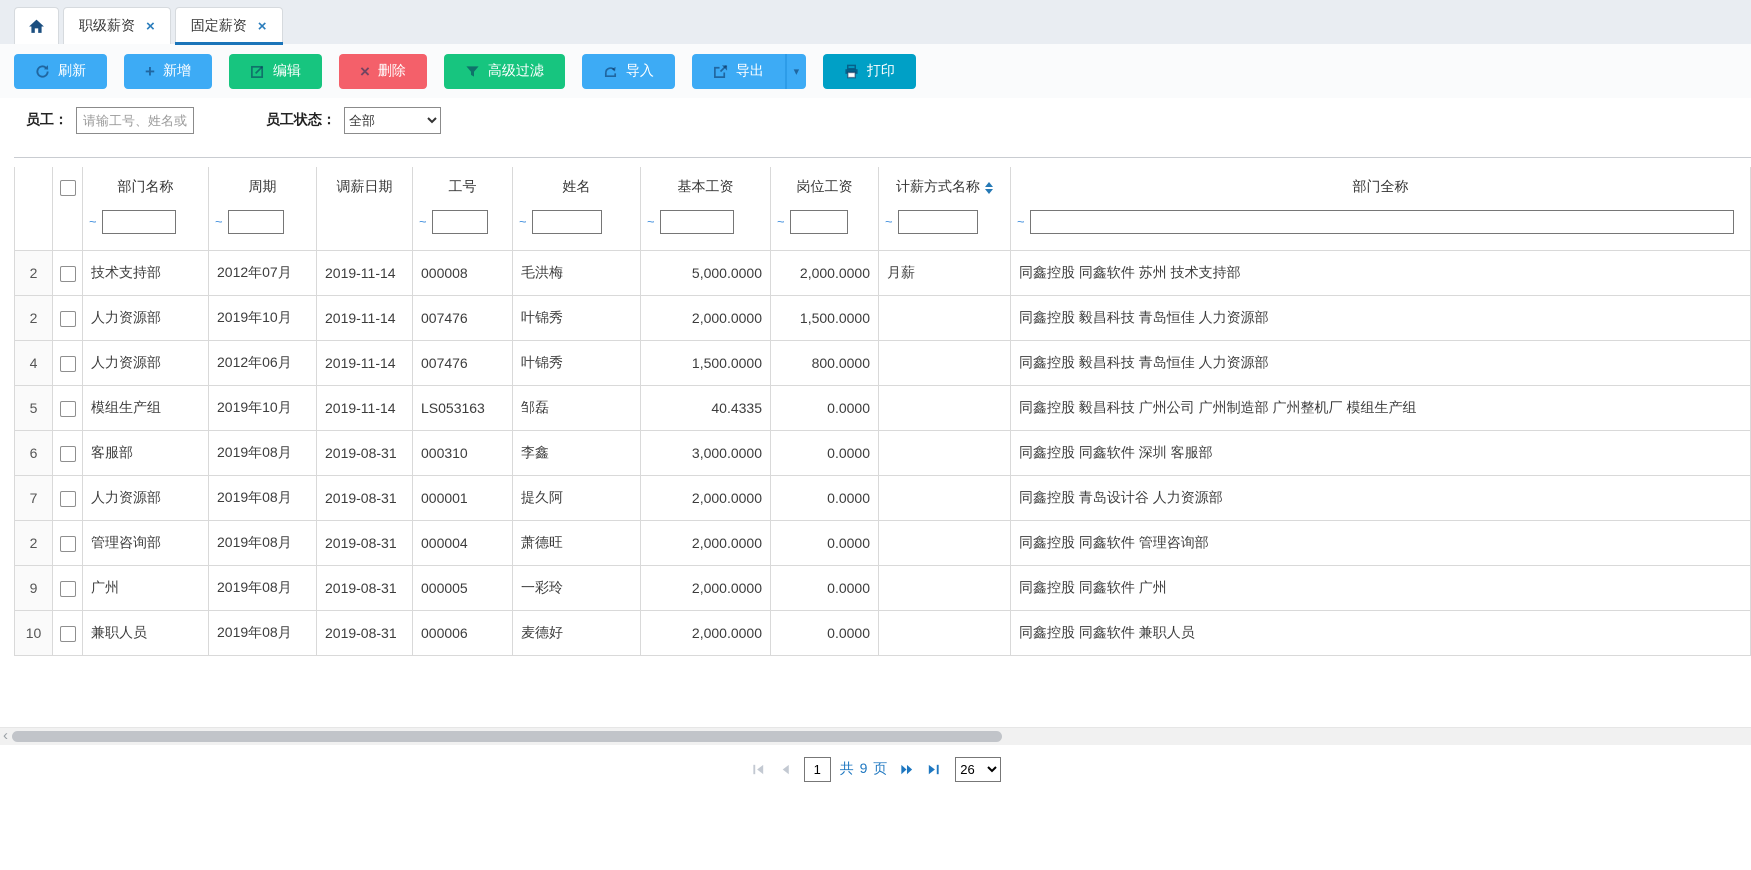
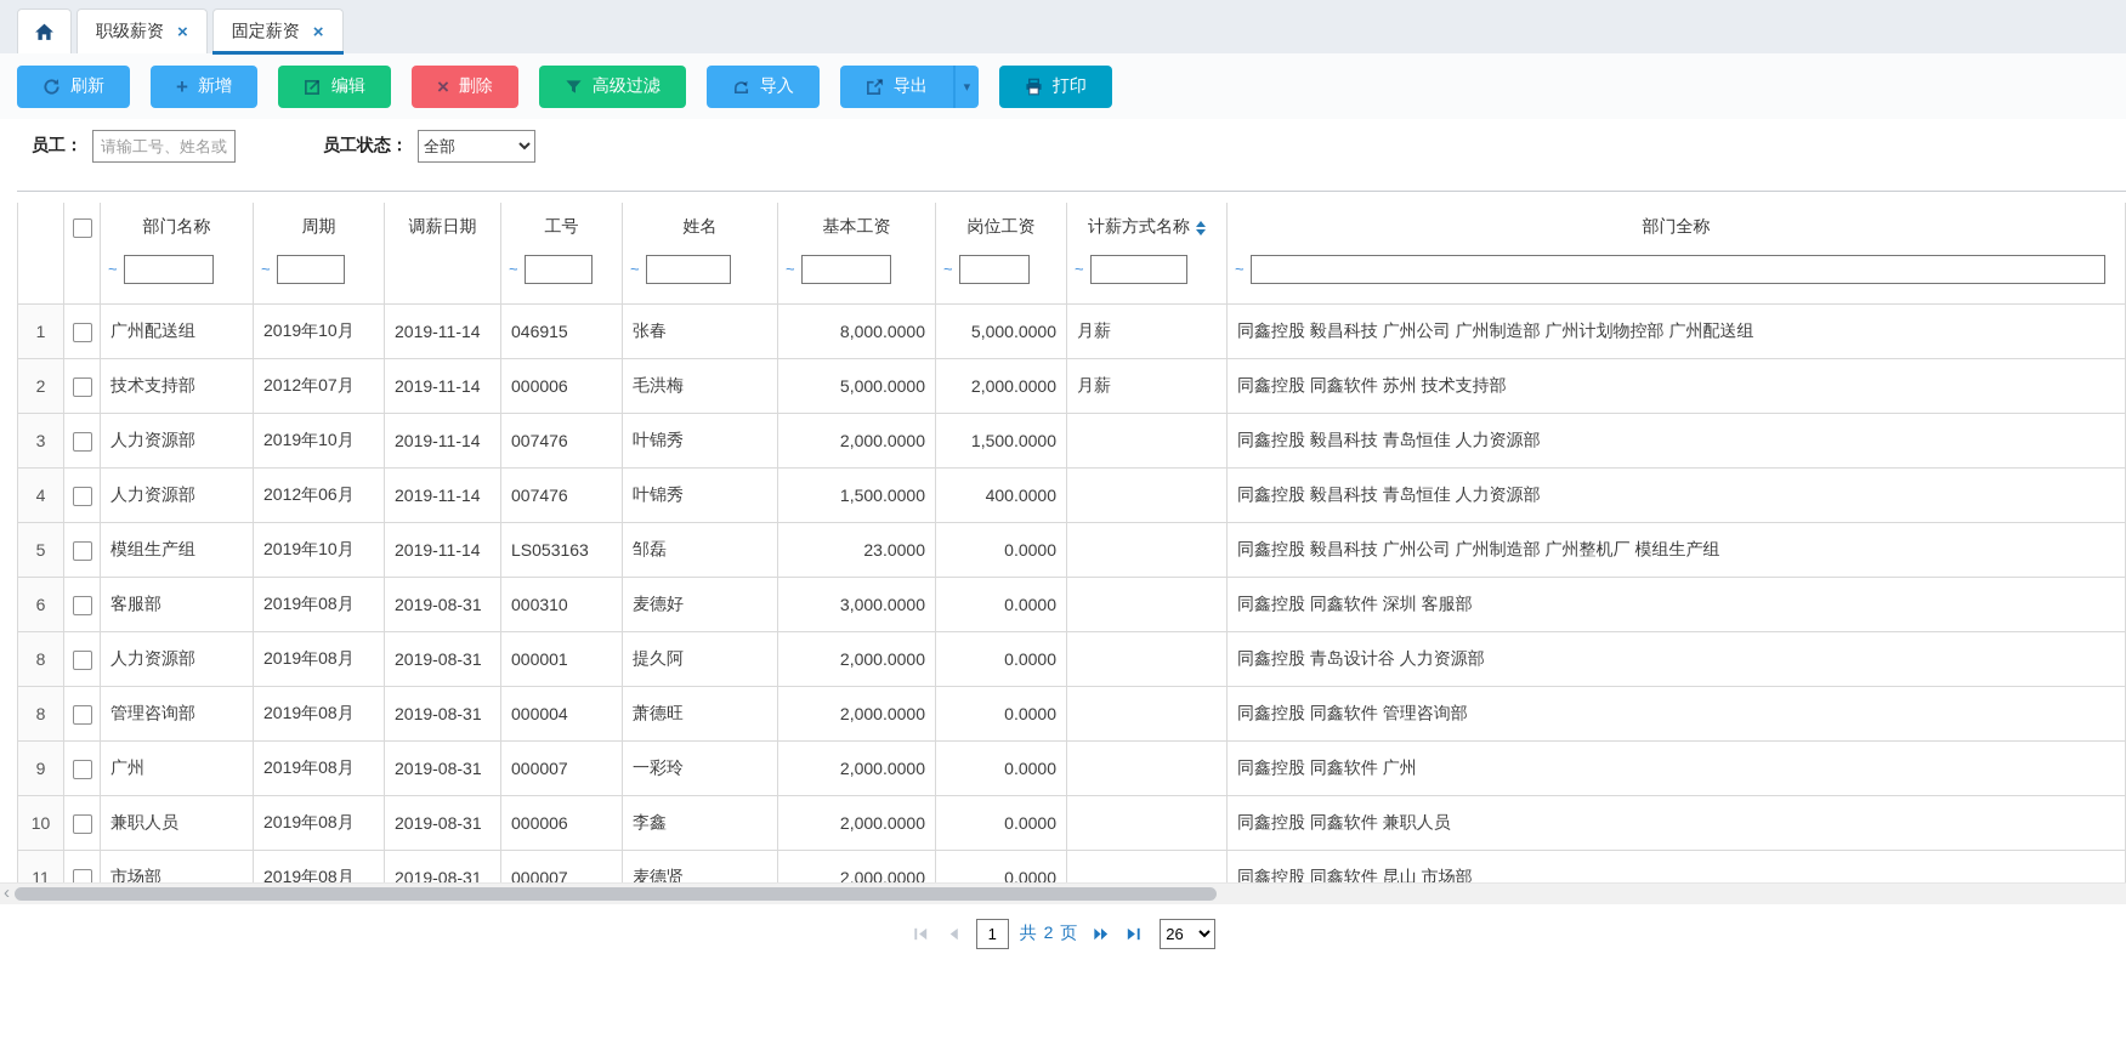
  职级薪资
  ×
  固定薪资
  ×
  刷新
  +
  新增
  编辑
  ×
  删除
  高级过滤
  导入
  导出
  ▾
  打印
  员工：
  请输工号、姓名或
  员工状态：
  全部
  		部门名称 ~	周期 ~	调薪日期	工号 ~	姓名 ~	基本工资 ~	岗位工资 ~	计薪方式名称 ~	部门全称 ~
+ 1		广州配送组	2019年10月	2019-11-14	046915	张春	8,000.0000	5,000.0000	月薪	同鑫控股 毅昌科技 广州公司 广州制造部 广州计划物控部 广州配送组
- 2		技术支持部	2012年07月	2019-11-14	000008	毛洪梅	5,000.0000	2,000.0000	月薪	同鑫控股 同鑫软件 苏州 技术支持部
+ 2		技术支持部	2012年07月	2019-11-14	000006	毛洪梅	5,000.0000	2,000.0000	月薪	同鑫控股 同鑫软件 苏州 技术支持部
- 2		人力资源部	2019年10月	2019-11-14	007476	叶锦秀	2,000.0000	1,500.0000		同鑫控股 毅昌科技 青岛恒佳 人力资源部
+ 3		人力资源部	2019年10月	2019-11-14	007476	叶锦秀	2,000.0000	1,500.0000		同鑫控股 毅昌科技 青岛恒佳 人力资源部
- 4		人力资源部	2012年06月	2019-11-14	007476	叶锦秀	1,500.0000	800.0000		同鑫控股 毅昌科技 青岛恒佳 人力资源部
+ 4		人力资源部	2012年06月	2019-11-14	007476	叶锦秀	1,500.0000	400.0000		同鑫控股 毅昌科技 青岛恒佳 人力资源部
- 5		模组生产组	2019年10月	2019-11-14	LS053163	邹磊	40.4335	0.0000		同鑫控股 毅昌科技 广州公司 广州制造部 广州整机厂 模组生产组
+ 5		模组生产组	2019年10月	2019-11-14	LS053163	邹磊	23.0000	0.0000		同鑫控股 毅昌科技 广州公司 广州制造部 广州整机厂 模组生产组
- 6		客服部	2019年08月	2019-08-31	000310	李鑫	3,000.0000	0.0000		同鑫控股 同鑫软件 深圳 客服部
+ 6		客服部	2019年08月	2019-08-31	000310	麦德好	3,000.0000	0.0000		同鑫控股 同鑫软件 深圳 客服部
- 7		人力资源部	2019年08月	2019-08-31	000001	提久阿	2,000.0000	0.0000		同鑫控股 青岛设计谷 人力资源部
+ 8		人力资源部	2019年08月	2019-08-31	000001	提久阿	2,000.0000	0.0000		同鑫控股 青岛设计谷 人力资源部
- 2		管理咨询部	2019年08月	2019-08-31	000004	萧德旺	2,000.0000	0.0000		同鑫控股 同鑫软件 管理咨询部
+ 8		管理咨询部	2019年08月	2019-08-31	000004	萧德旺	2,000.0000	0.0000		同鑫控股 同鑫软件 管理咨询部
- 9		广州	2019年08月	2019-08-31	000005	一彩玲	2,000.0000	0.0000		同鑫控股 同鑫软件 广州
+ 9		广州	2019年08月	2019-08-31	000007	一彩玲	2,000.0000	0.0000		同鑫控股 同鑫软件 广州
- 10		兼职人员	2019年08月	2019-08-31	000006	麦德好	2,000.0000	0.0000		同鑫控股 同鑫软件 兼职人员
+ 10		兼职人员	2019年08月	2019-08-31	000006	李鑫	2,000.0000	0.0000		同鑫控股 同鑫软件 兼职人员
+ 11		市场部	2019年08月	2019-08-31	000007	麦德贤	2,000.0000	0.0000		同鑫控股 同鑫软件 昆山 市场部
  ‹
  1
- 共 9 页
+ 共 2 页
  26
